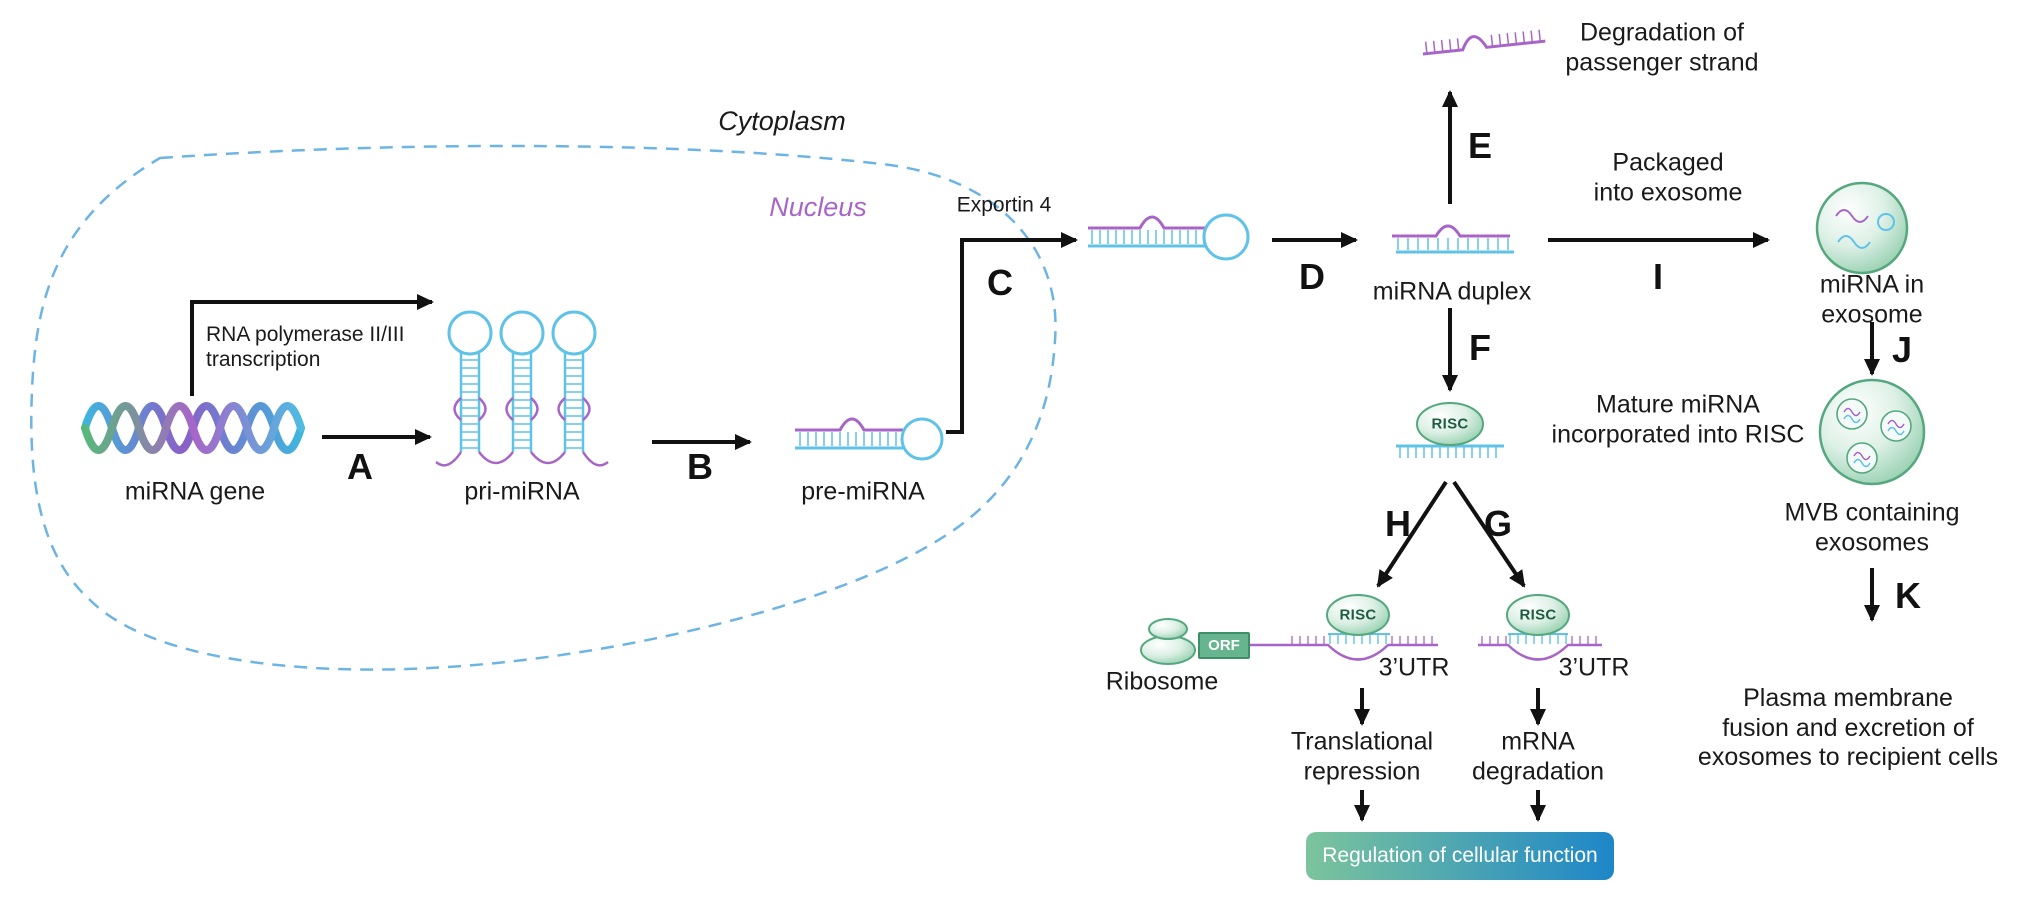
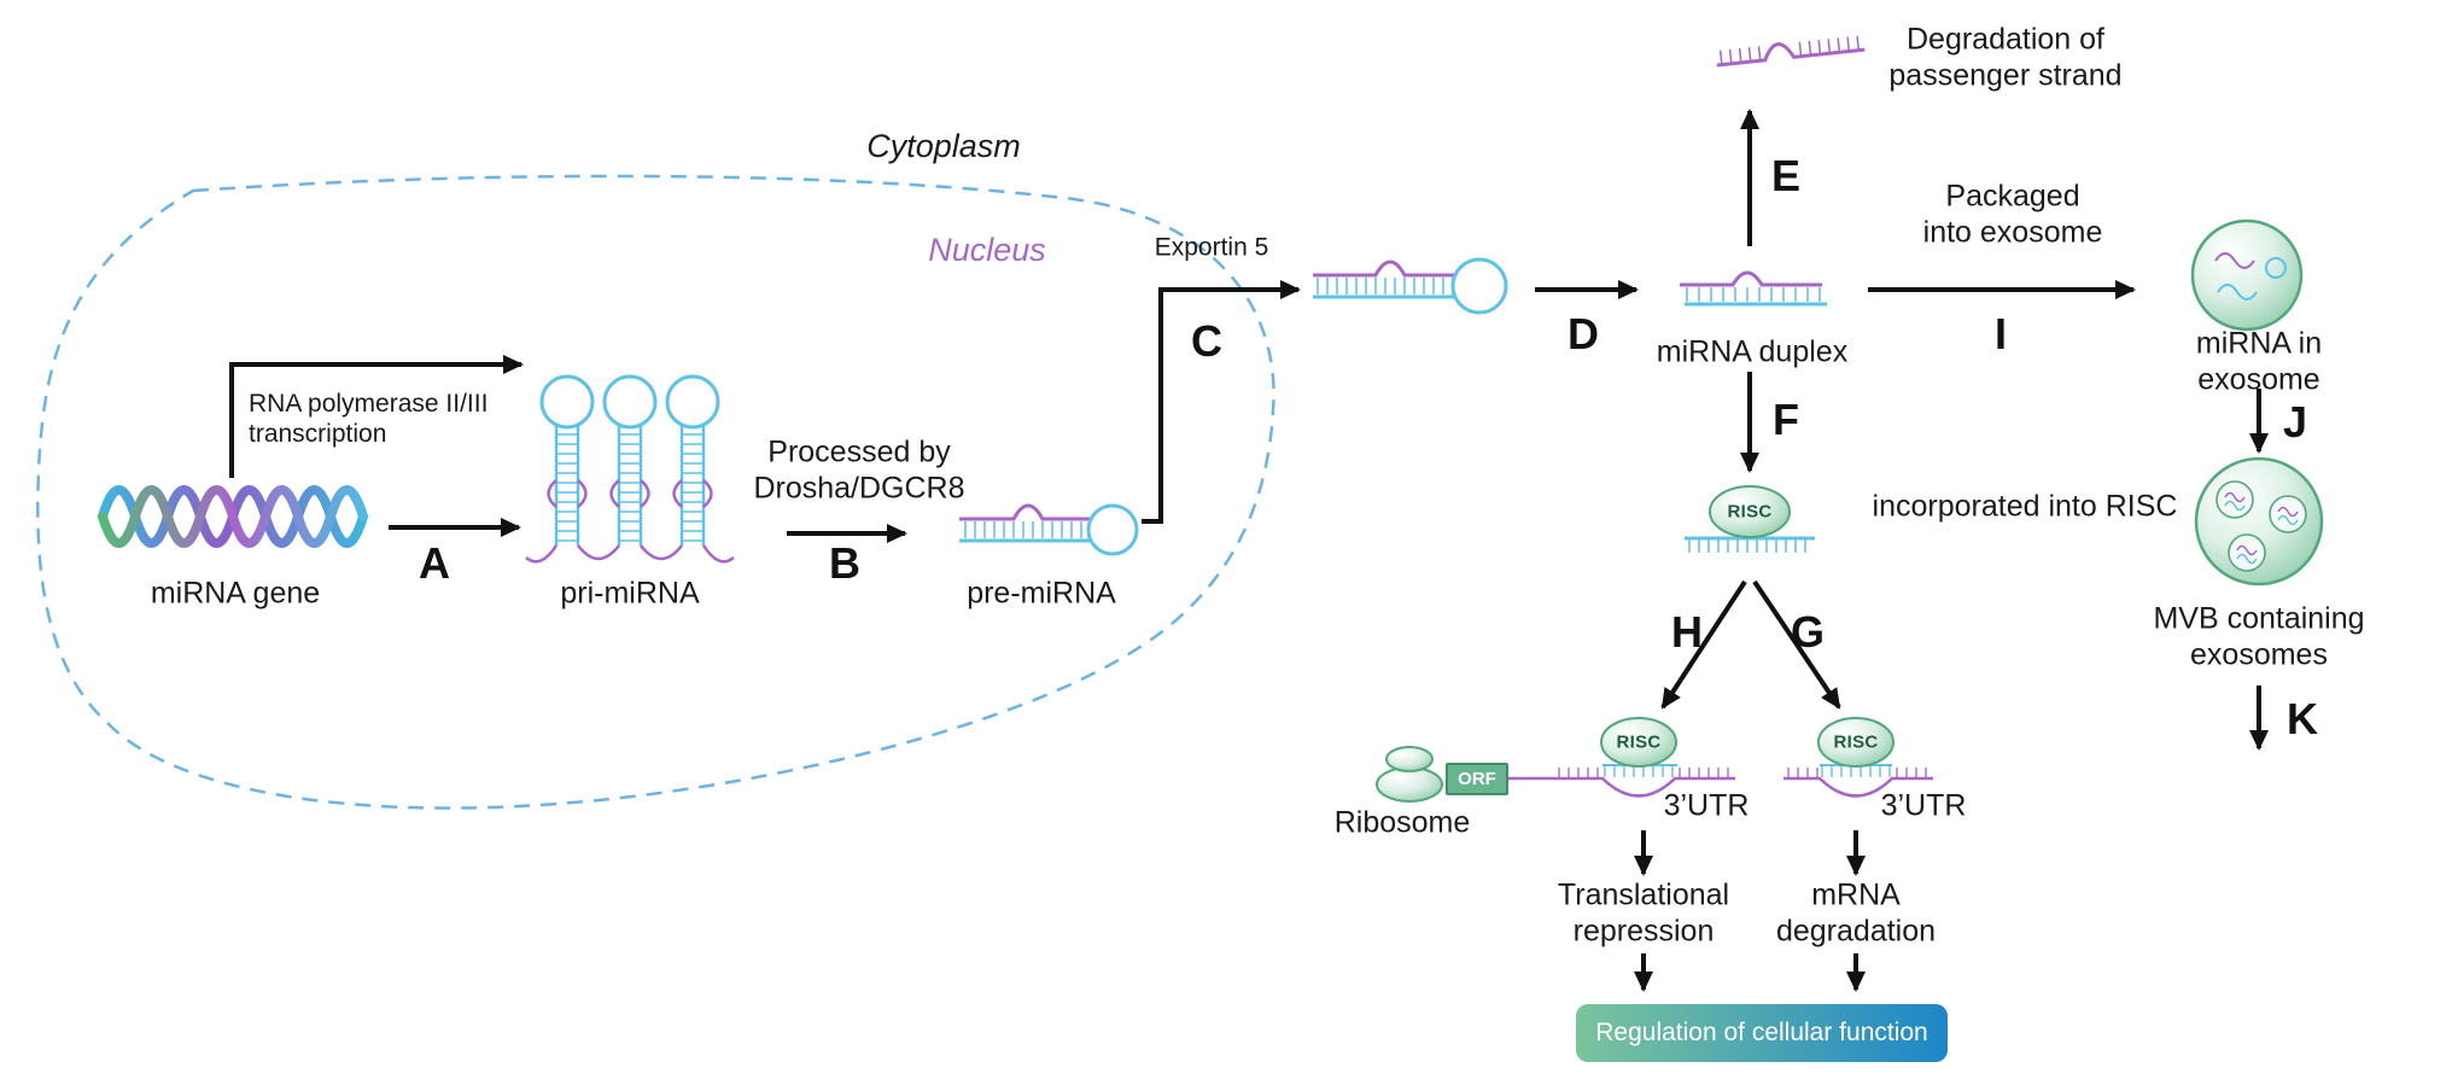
  Cytoplasm
  Nucleus
  A
  B
  C
  D
  E
  F
  H
  G
  I
  J
  K
  miRNA gene
  RNA polymerase II/III
  transcription
  pri-miRNA
+ Processed by
+ Drosha/DGCR8
  pre-miRNA
- Exportin 4
+ Exportin 5
  miRNA duplex
  Degradation of
  passenger strand
  Packaged
  into exosome
  miRNA in
  exosome
  MVB containing
  exosomes
- Plasma membrane
- fusion and excretion of
- exosomes to recipient cells
- Mature miRNA
  incorporated into RISC
  RISC
  RISC
  RISC
  ORF
  Ribosome
  3’UTR
  3’UTR
  Translational
  repression
  mRNA
  degradation
  Regulation of cellular function
